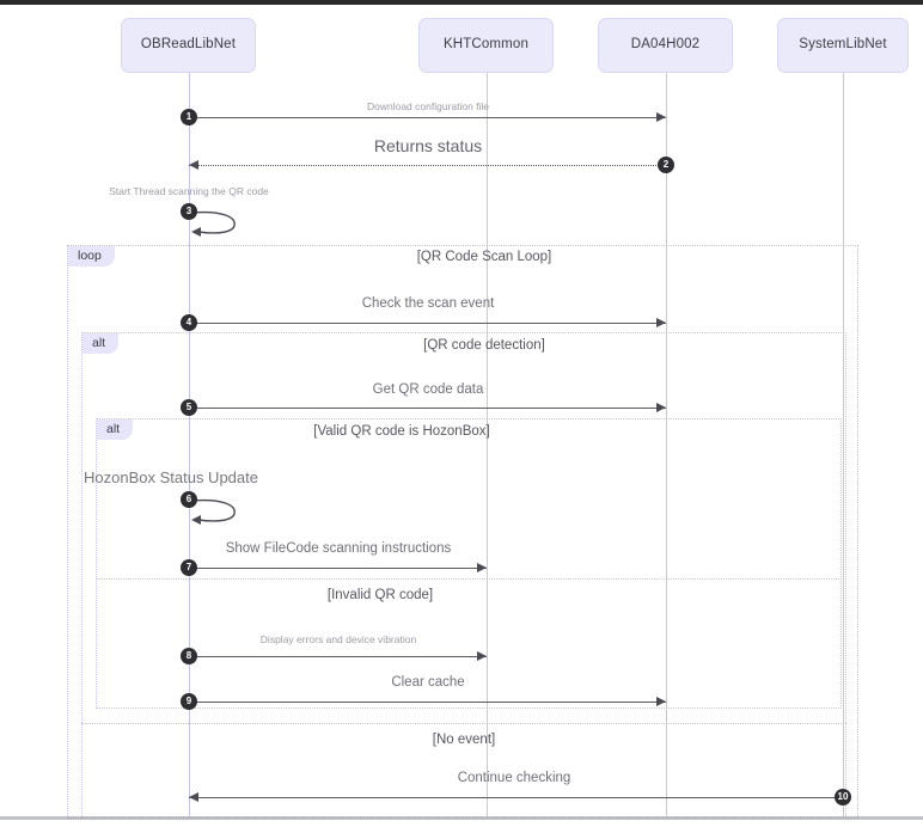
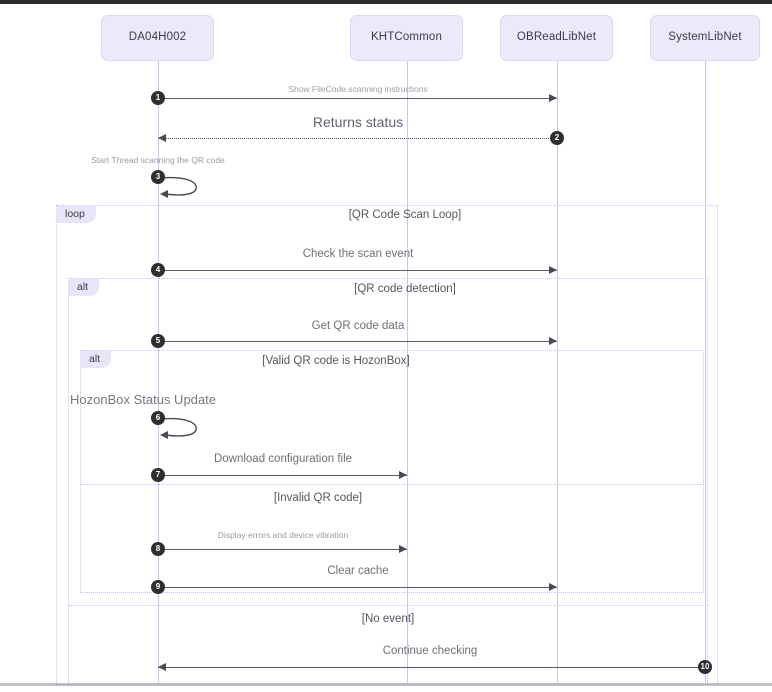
  loop
  [QR Code Scan Loop]
  alt
  [QR code detection]
  [No event]
  alt
  [Valid QR code is HozonBox]
  [Invalid QR code]
- Download configuration file
+ Show FileCode scanning instructions
  1
  Returns status
  2
  Start Thread scanning the QR code
  3
  Check the scan event
  4
  Get QR code data
  5
  6
- Show FileCode scanning instructions
+ Download configuration file
  7
  Display errors and device vibration
  8
  Clear cache
  9
  Continue checking
  10
  HozonBox Status Update
- OBReadLibNet
+ DA04H002
  KHTCommon
- DA04H002
+ OBReadLibNet
  SystemLibNet
